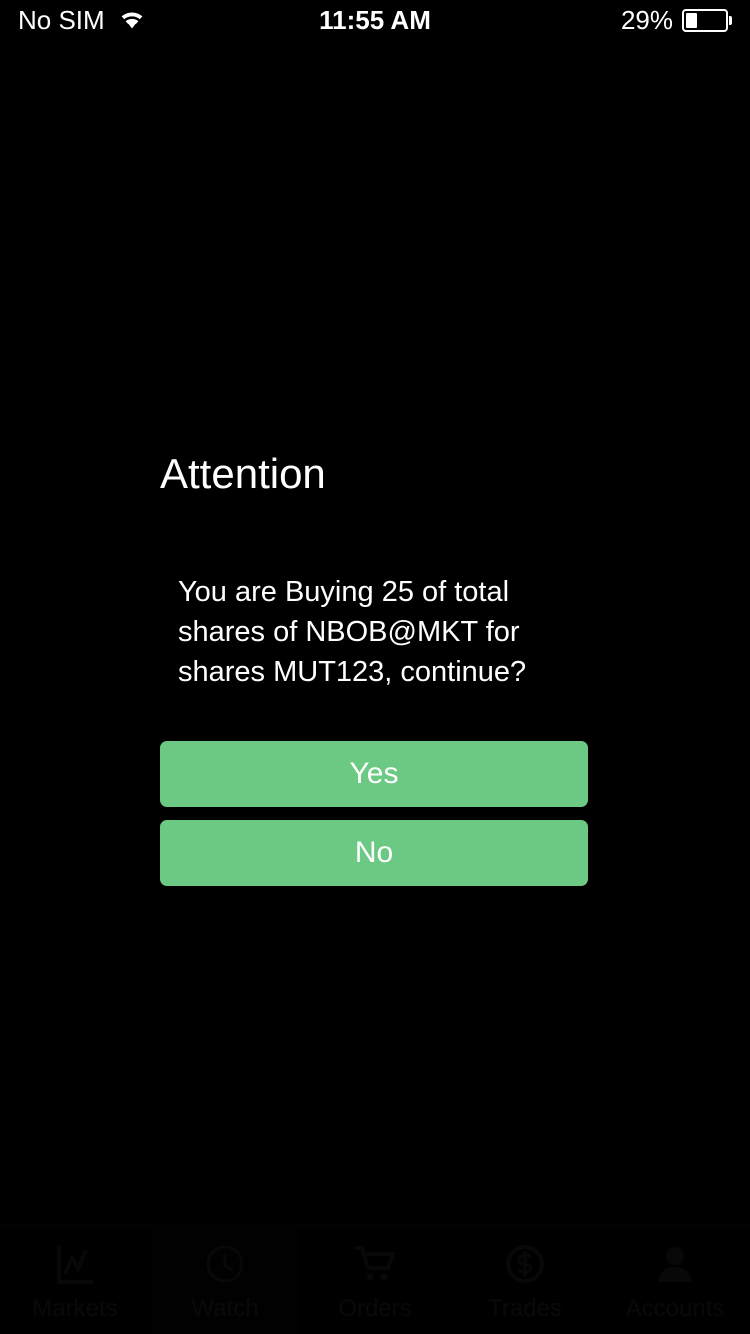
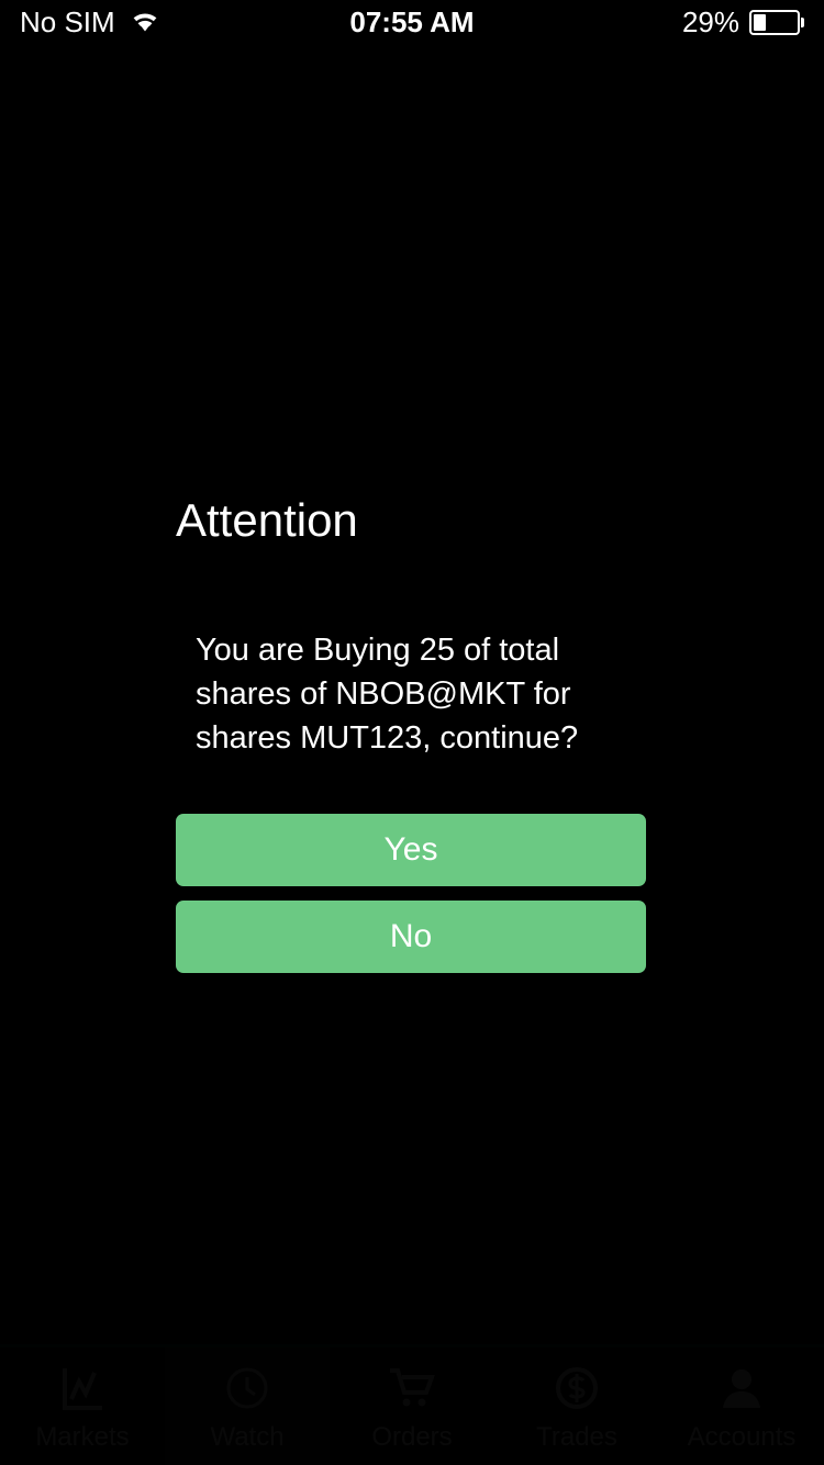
  No SIM
- 11:55 AM
+ 07:55 AM
  29%
  Attention
  You are Buying 25 of total shares of NBOB@MKT for shares MUT123, continue?
  Yes
  No
